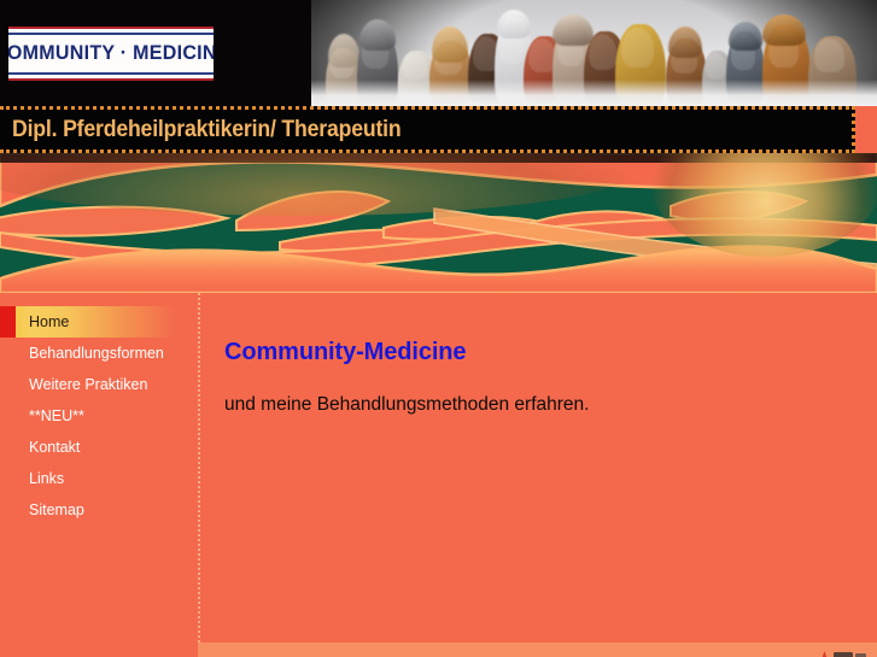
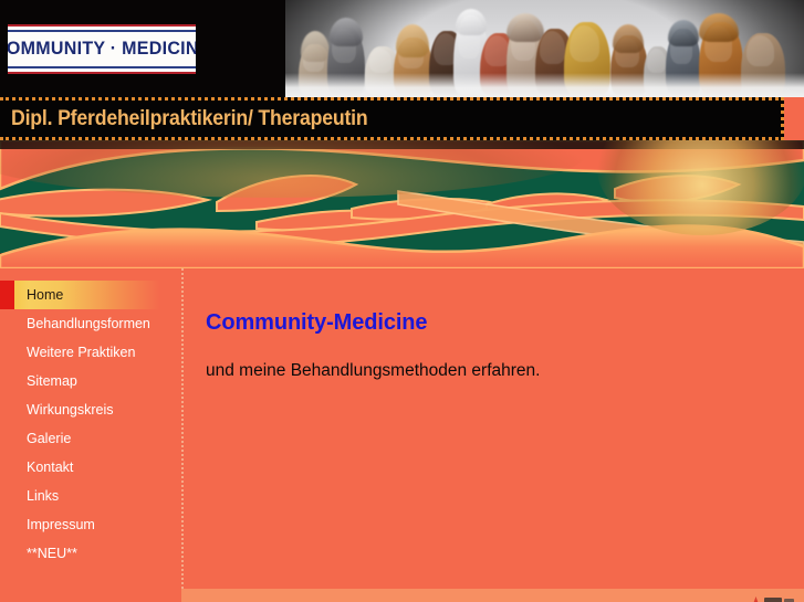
  OMMUNITY · MEDICIN
  Dipl. Pferdeheilpraktikerin/ Therapeutin
  Home
  Behandlungsformen
  Weitere Praktiken
- **NEU**
+ Sitemap
+ Wirkungskreis
+ Galerie
  Kontakt
  Links
+ Impressum
- Sitemap
+ **NEU**
  Community-Medicine
  und meine Behandlungsmethoden erfahren.
